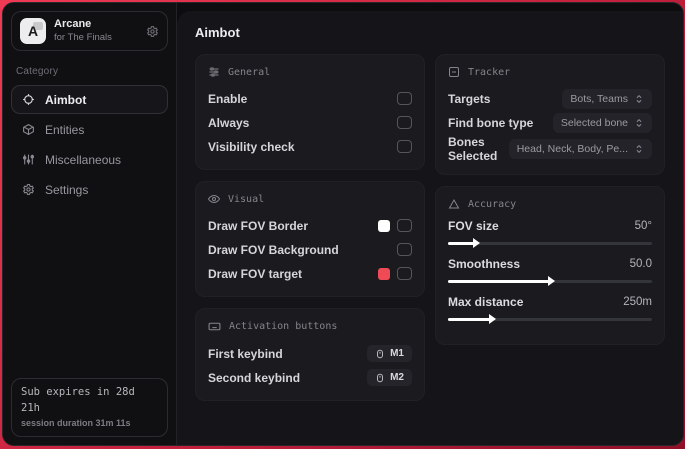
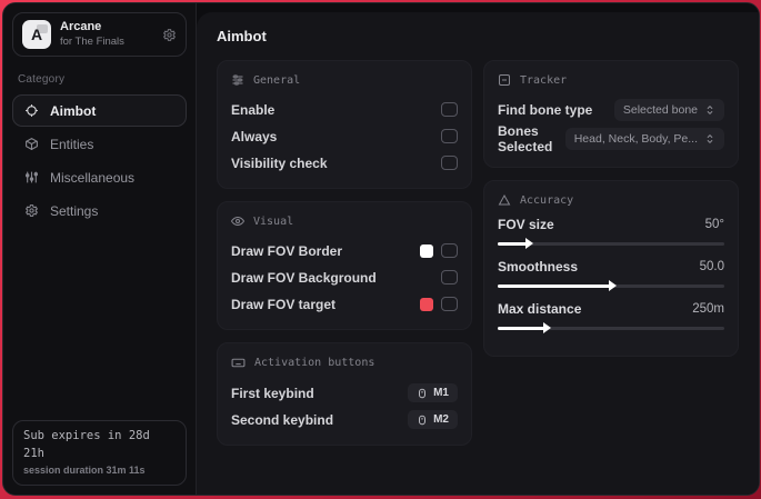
  A
  Arcane
  for The Finals
  Category
  Aimbot
  Entities
  Miscellaneous
  Settings
  Sub expires in 28d 21h
  session duration 31m 11s
  Aimbot
  General
  Enable
  Always
  Visibility check
  Visual
  Draw FOV Border
  Draw FOV Background
  Draw FOV target
  Activation buttons
  First keybind
  M1
  Second keybind
  M2
  Tracker
- Targets
- Bots, Teams
  Find bone type
  Selected bone
  Bones Selected
  Head, Neck, Body, Pe...
  Accuracy
  FOV size
  50°
  Smoothness
  50.0
  Max distance
  250m
